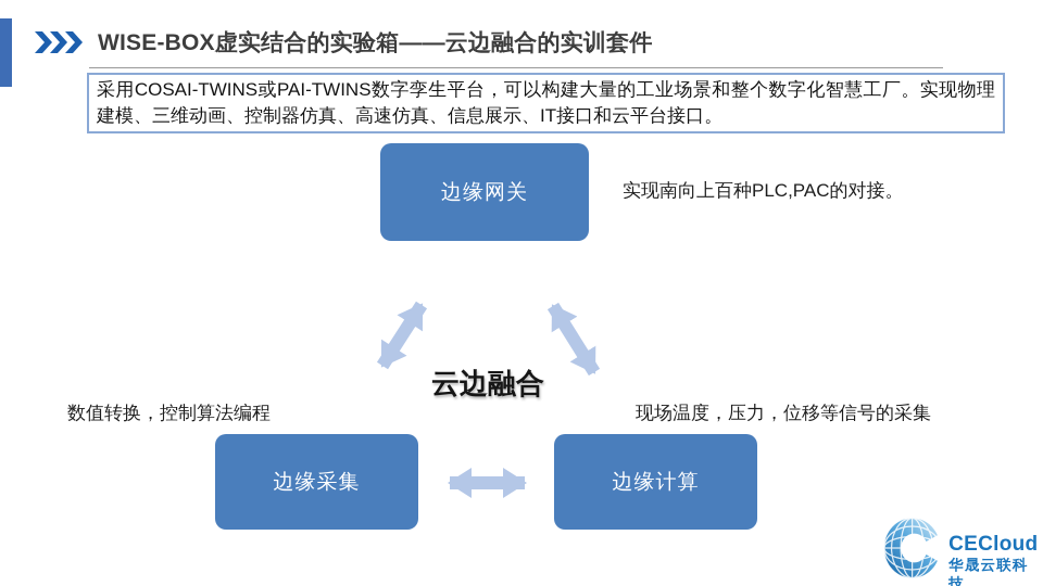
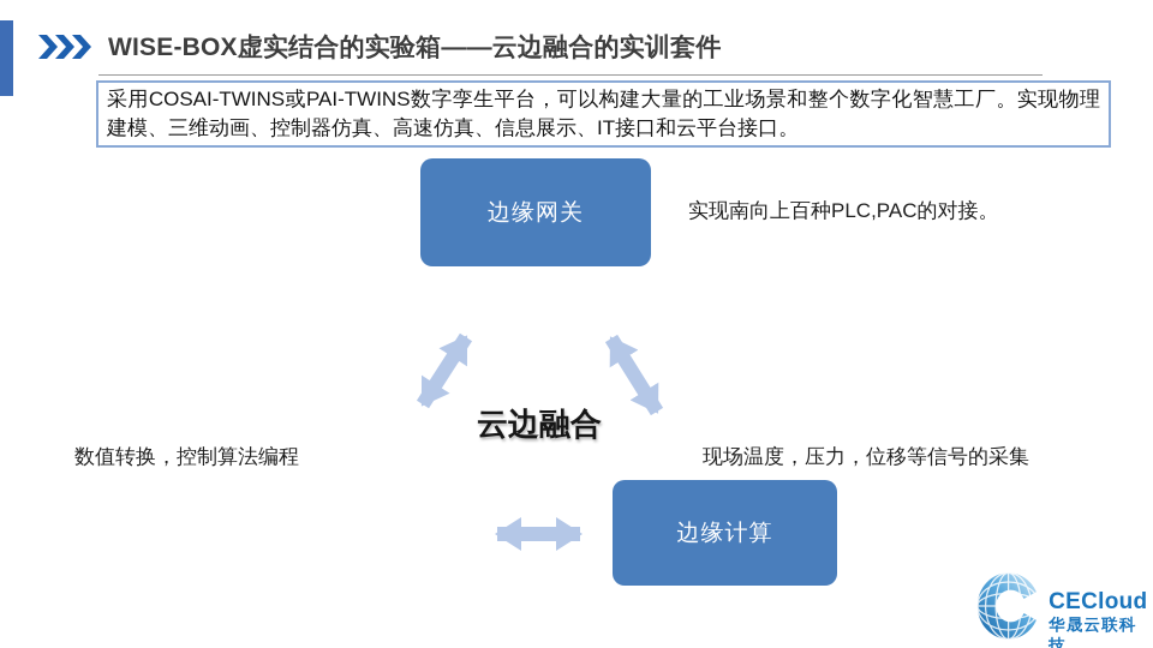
  WISE-BOX虚实结合的实验箱——云边融合的实训套件
  采用COSAI-TWINS或PAI-TWINS数字孪生平台，可以构建大量的工业场景和整个数字化智慧工厂。实现物理建模、三维动画、控制器仿真、高速仿真、信息展示、IT接口和云平台接口。
  边缘网关
- 边缘采集
  边缘计算
  云边融合
  实现南向上百种PLC,PAC的对接。
  数值转换，控制算法编程
  现场温度，压力，位移等信号的采集
  CECloud
  华晟云联科技
